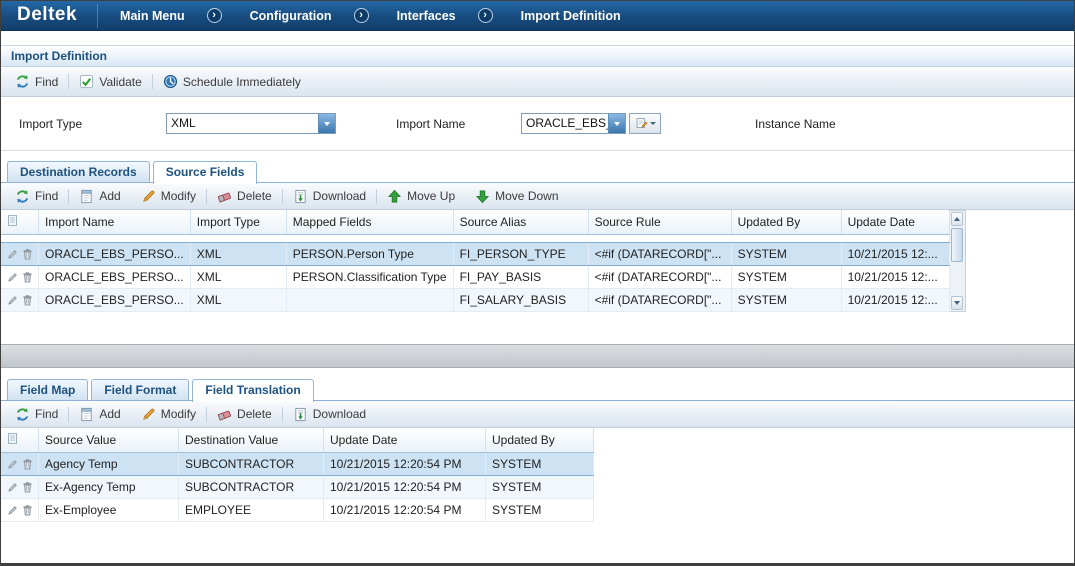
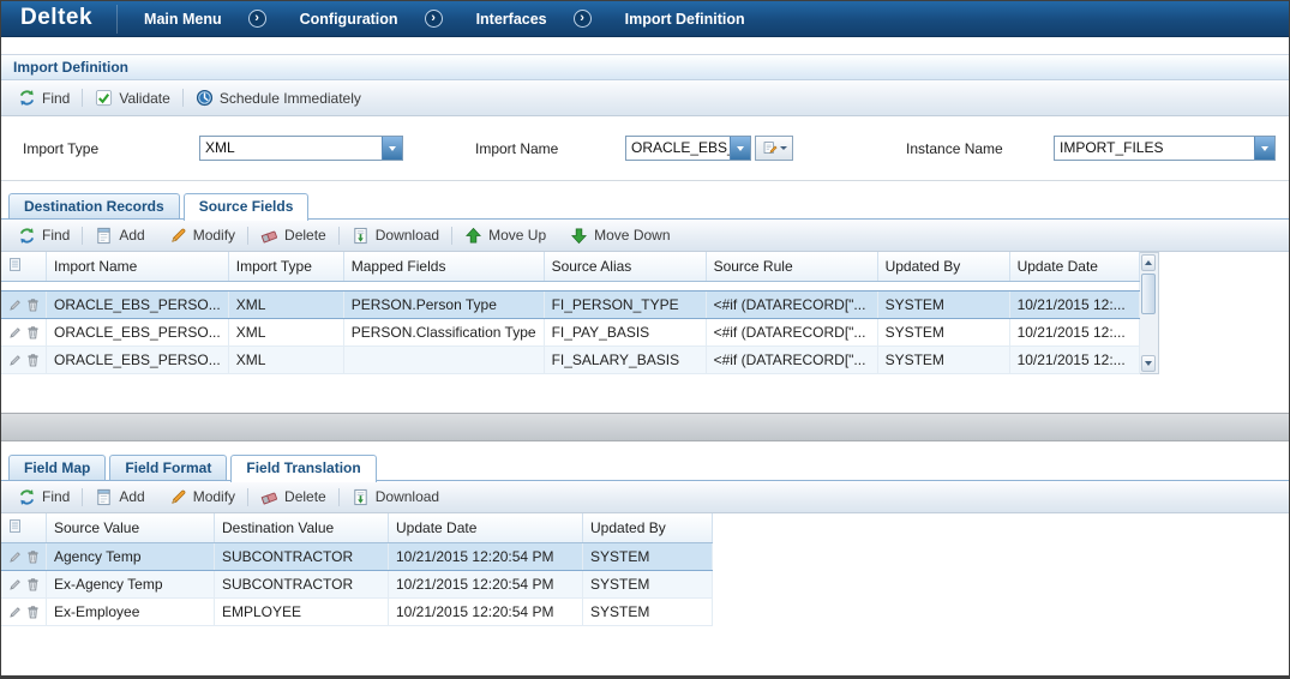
  Deltek
  Main Menu
  ›
  Configuration
  ›
  Interfaces
  ›
  Import Definition
  Import Definition
  Find
  Validate
  Schedule Immediately
  Import Type
  XML
  Import Name
  Instance Name
+ IMPORT_FILES
  Destination Records
  Source Fields
  Find
  Add
  Modify
  Delete
  Download
  Move Up
  Move Down
  	Import Name	Import Type	Mapped Fields	Source Alias	Source Rule	Updated By	Update Date
  	ORACLE_EBS_PERSO...	XML	PERSON.Person Type	FI_PERSON_TYPE	<#if (DATARECORD["...	SYSTEM	10/21/2015 12:...
  	ORACLE_EBS_PERSO...	XML	PERSON.Classification Type	FI_PAY_BASIS	<#if (DATARECORD["...	SYSTEM	10/21/2015 12:...
  	ORACLE_EBS_PERSO...	XML		FI_SALARY_BASIS	<#if (DATARECORD["...	SYSTEM	10/21/2015 12:...
  Field Map
  Field Format
  Field Translation
  Find
  Add
  Modify
  Delete
  Download
  	Source Value	Destination Value	Update Date	Updated By
  	Agency Temp	SUBCONTRACTOR	10/21/2015 12:20:54 PM	SYSTEM
  	Ex-Agency Temp	SUBCONTRACTOR	10/21/2015 12:20:54 PM	SYSTEM
  	Ex-Employee	EMPLOYEE	10/21/2015 12:20:54 PM	SYSTEM
